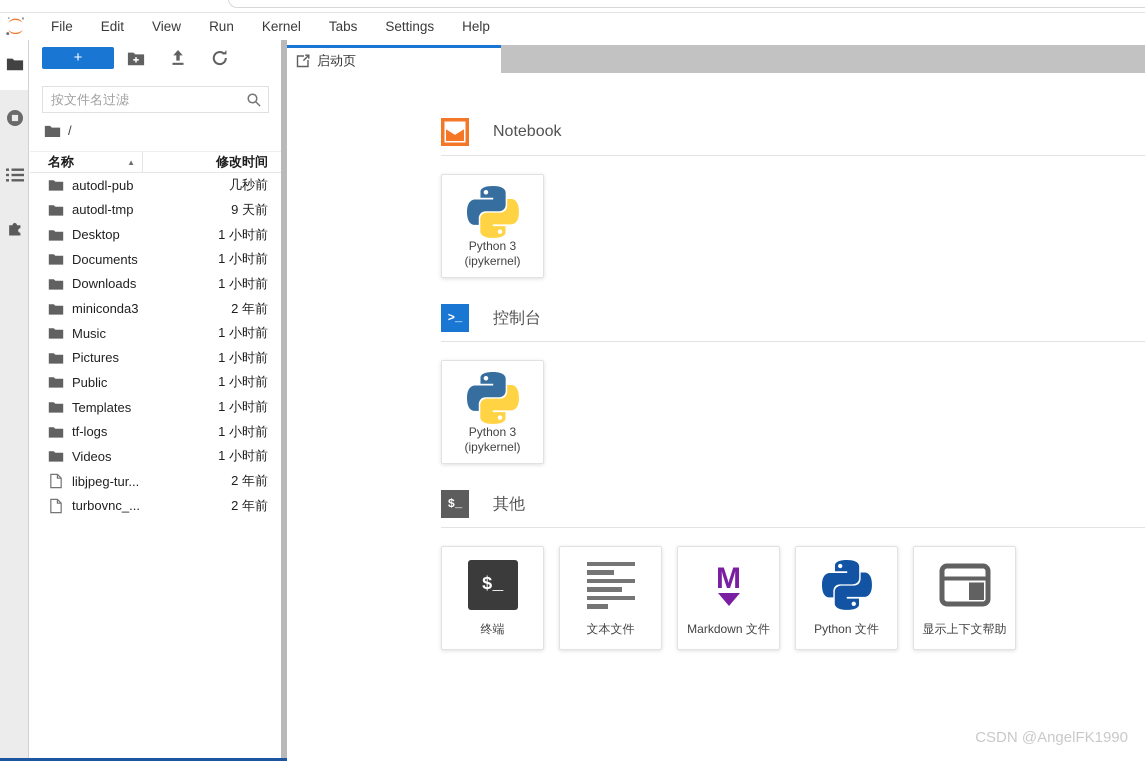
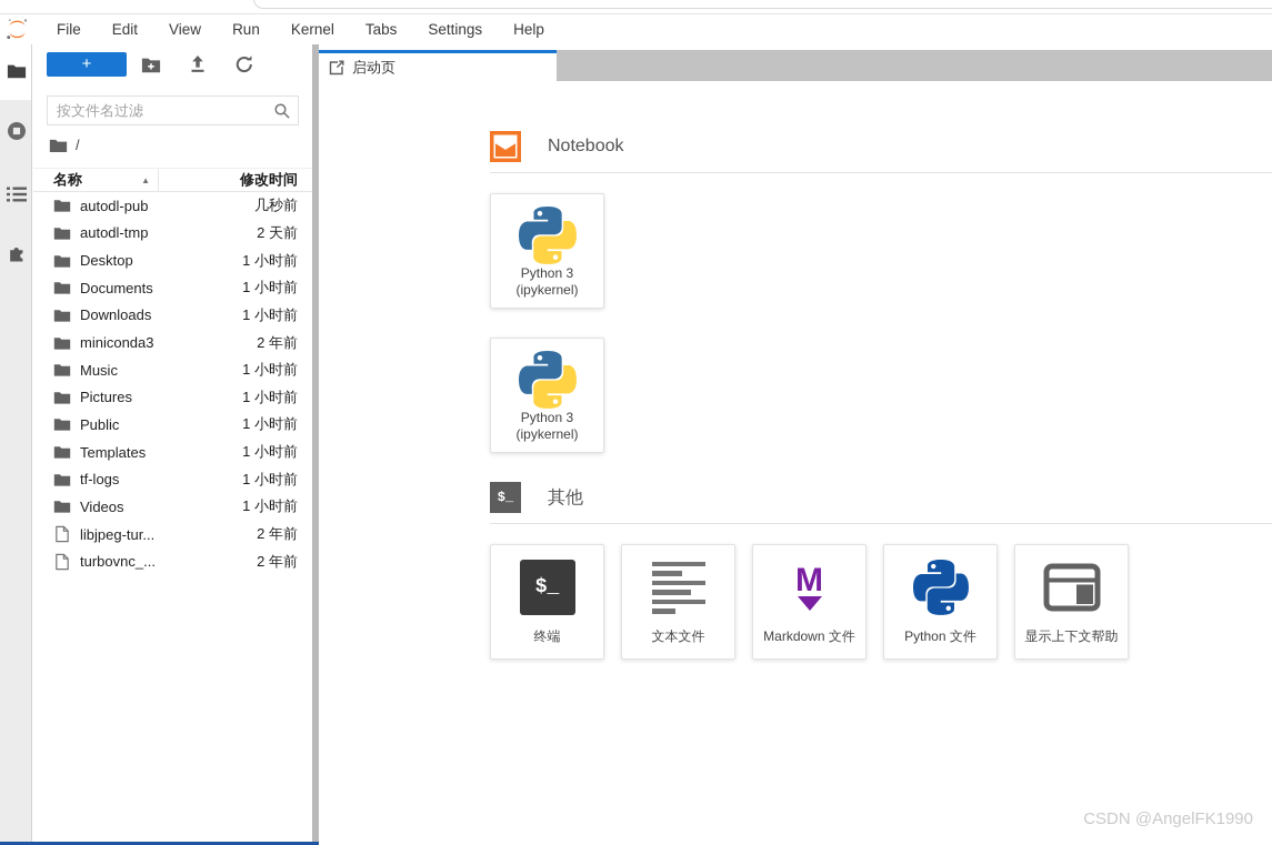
  File
  Edit
  View
  Run
  Kernel
  Tabs
  Settings
  Help
  +
  按文件名过滤
  /
  名称
  ▲
  修改时间
  autodl-pub
  几秒前
  autodl-tmp
- 9 天前
+ 2 天前
  Desktop
  1 小时前
  Documents
  1 小时前
  Downloads
  1 小时前
  miniconda3
  2 年前
  Music
  1 小时前
  Pictures
  1 小时前
  Public
  1 小时前
  Templates
  1 小时前
  tf-logs
  1 小时前
  Videos
  1 小时前
  libjpeg-tur...
  2 年前
  turbovnc_...
  2 年前
  启动页
  Notebook
  Python 3
  (ipykernel)
- >_
- 控制台
  Python 3
  (ipykernel)
  $_
  其他
  $_
  终端
  文本文件
  M
  Markdown 文件
  Python 文件
  显示上下文帮助
  CSDN @AngelFK1990
